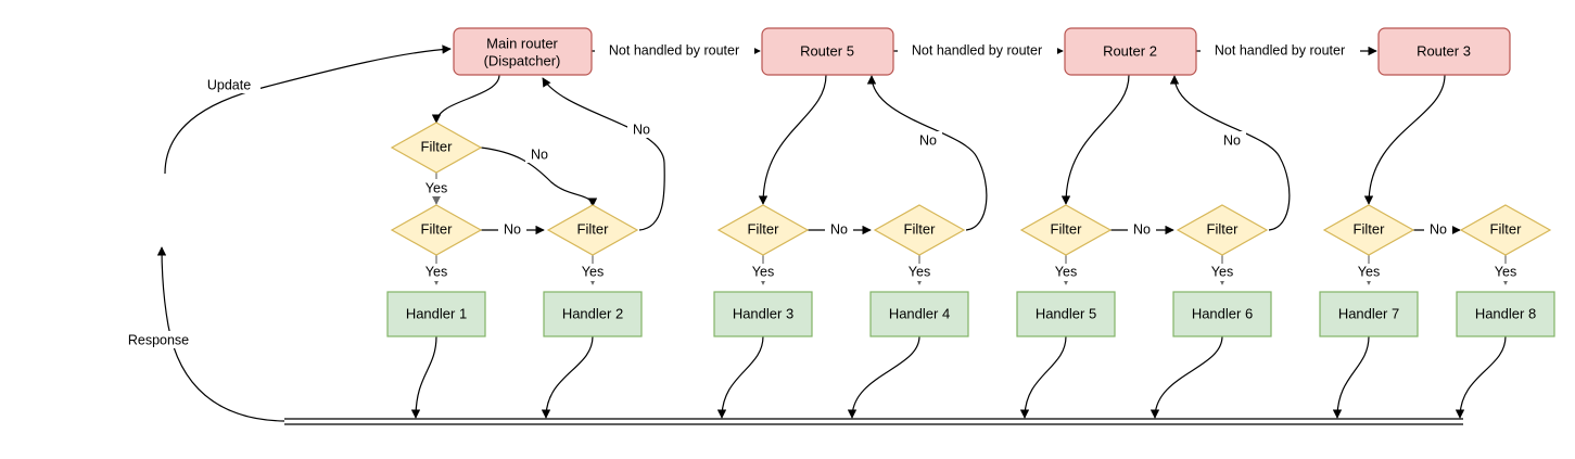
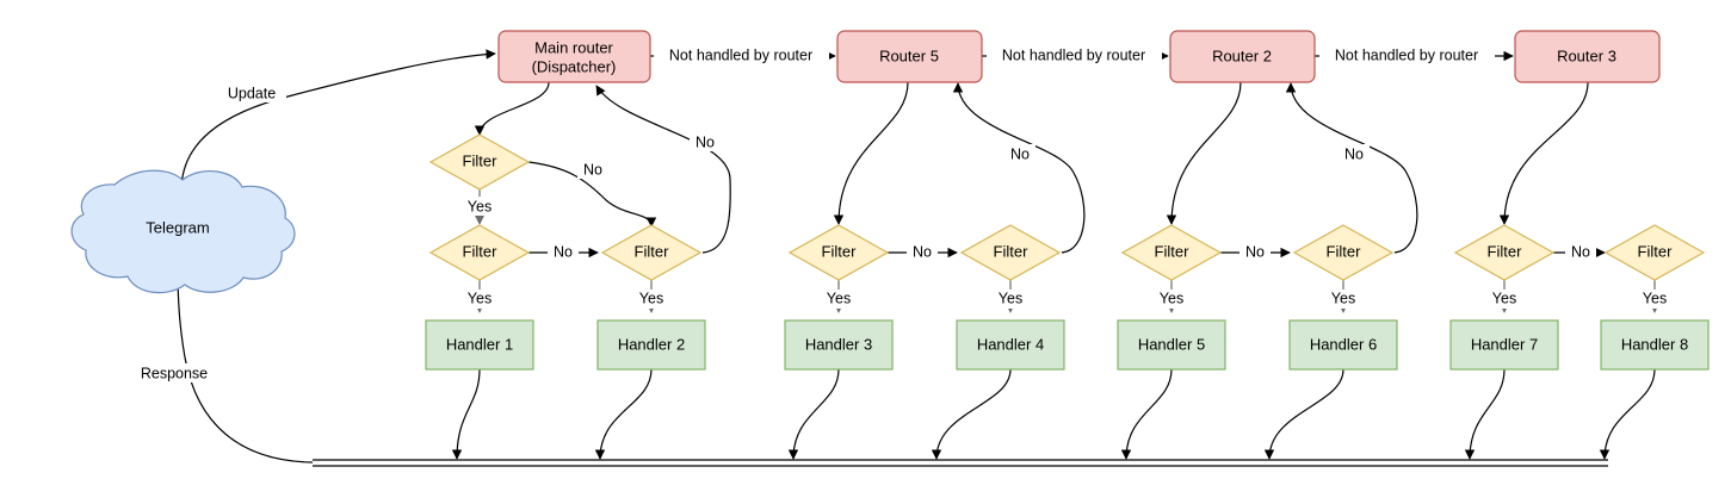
+ Telegram
  Main router
  (Dispatcher)
  Router 5
  Router 2
  Router 3
  Filter
  Filter
  Filter
  Filter
  Filter
  Filter
  Filter
  Filter
  Filter
  Handler 1
  Handler 2
  Handler 3
  Handler 4
  Handler 5
  Handler 6
  Handler 7
  Handler 8
  Update
  Response
  Not handled by router
  Not handled by router
  Not handled by router
  No
  No
  No
  No
  No
  No
  No
  No
  Yes
  Yes
  Yes
  Yes
  Yes
  Yes
  Yes
  Yes
  Yes
